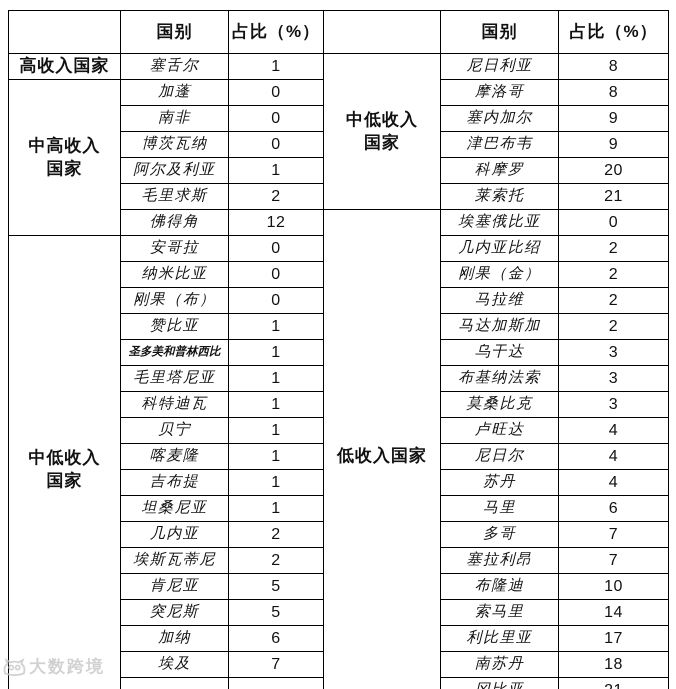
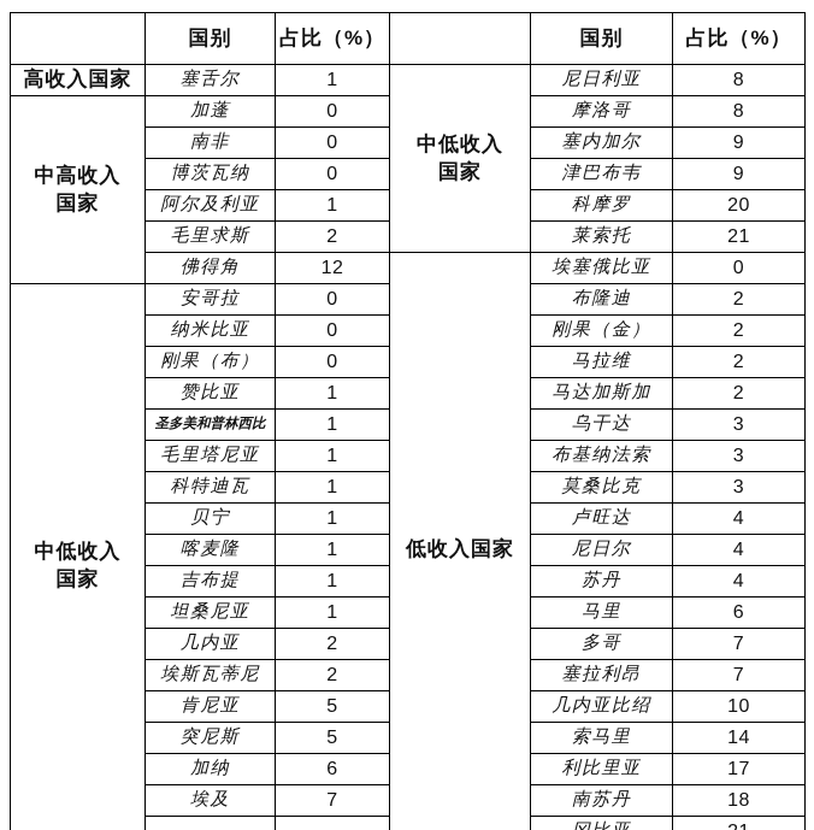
  	国别	占比（%）		国别	占比（%）
  高收入国家	塞舌尔	1	中低收入 国家	尼日利亚	8
  中高收入 国家	加蓬	0	摩洛哥	8
  南非	0	塞内加尔	9
  博茨瓦纳	0	津巴布韦	9
  阿尔及利亚	1	科摩罗	20
  毛里求斯	2	莱索托	21
  佛得角	12	低收入国家	埃塞俄比亚	0
- 中低收入 国家	安哥拉	0	几内亚比绍	2
+ 中低收入 国家	安哥拉	0	布隆迪	2
  纳米比亚	0	刚果（金）	2
  刚果（布）	0	马拉维	2
  赞比亚	1	马达加斯加	2
  圣多美和普林西比	1	乌干达	3
  毛里塔尼亚	1	布基纳法索	3
  科特迪瓦	1	莫桑比克	3
  贝宁	1	卢旺达	4
  喀麦隆	1	尼日尔	4
  吉布提	1	苏丹	4
  坦桑尼亚	1	马里	6
  几内亚	2	多哥	7
  埃斯瓦蒂尼	2	塞拉利昂	7
- 肯尼亚	5	布隆迪	10
+ 肯尼亚	5	几内亚比绍	10
  突尼斯	5	索马里	14
  加纳	6	利比里亚	17
  埃及	7	南苏丹	18
- 大数跨境
